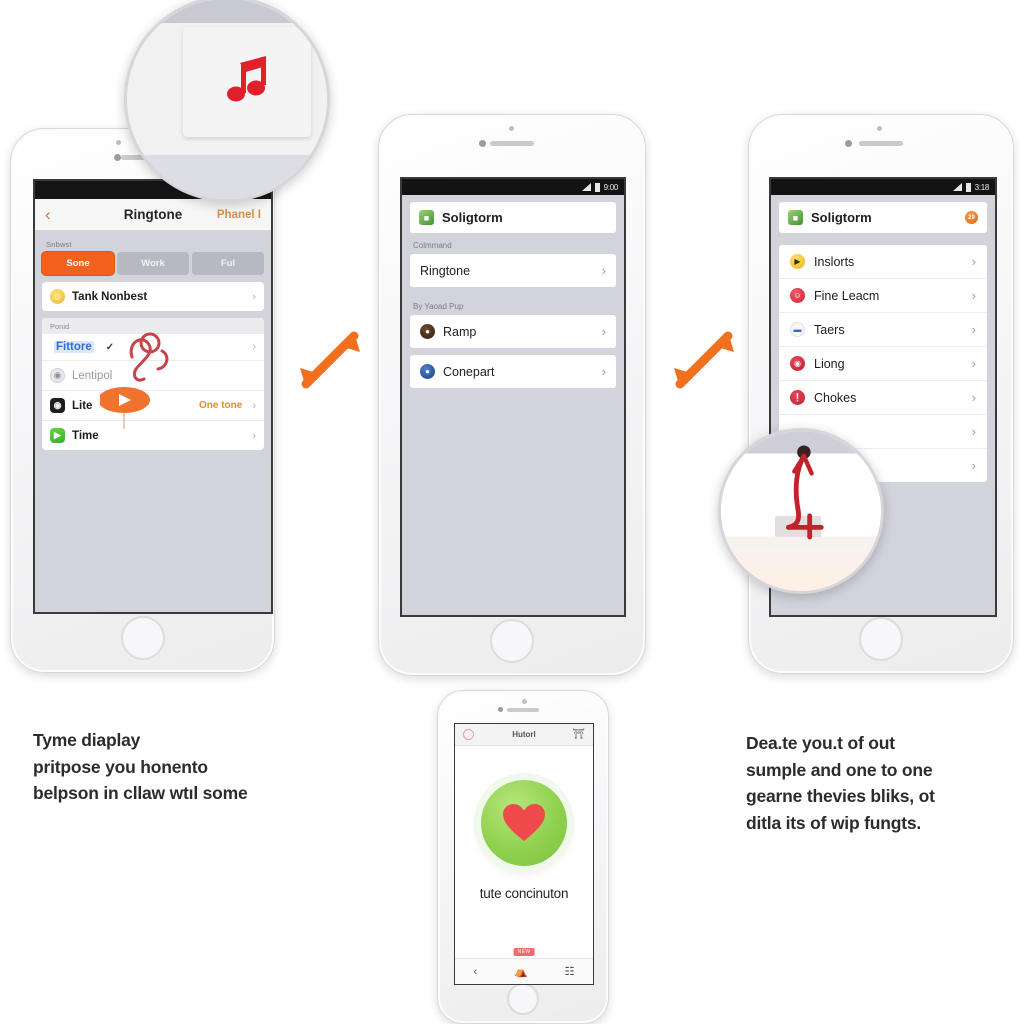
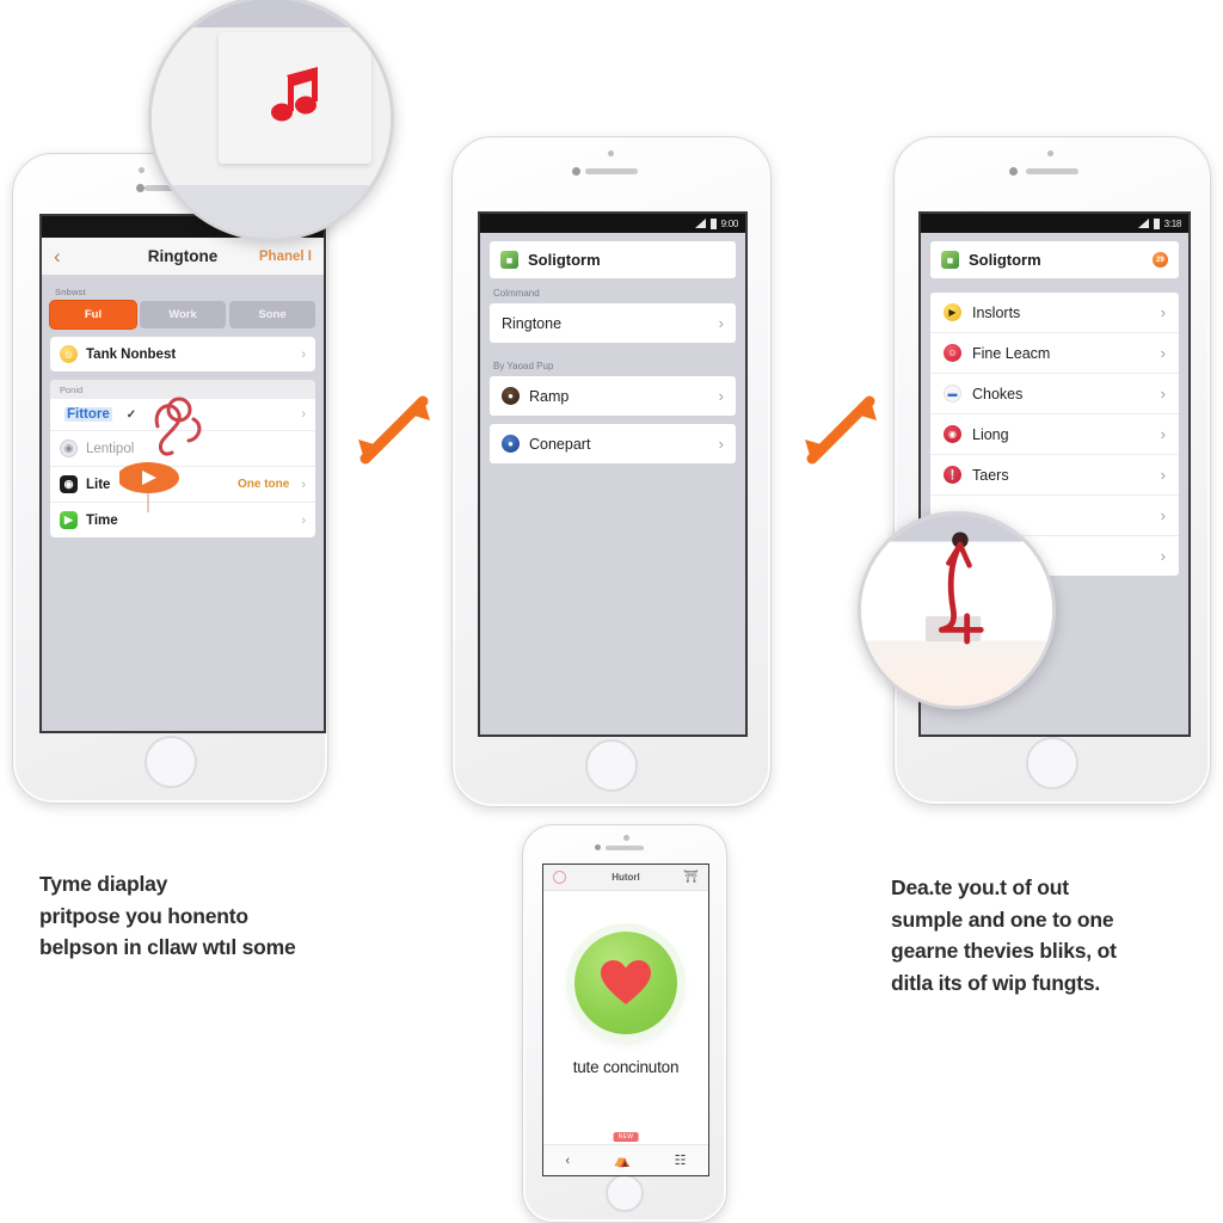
  ‹
  Ringtone
  Phanel I
  Snbwst
- Sone
+ Ful
  Work
- Ful
+ Sone
  ☺
  Tank Nonbest
  ›
  Ponid
  Fittore
  ✓
  ›
  ◉
  Lentipol
  ◉
  Lite
  One tone
  ›
  ▶
  Time
  ›
  9:00
  ■
  Soligtorm
  Colmmand
  Ringtone
  ›
  By Yaoad Pup
  ●
  Ramp
  ›
  ●
  Conepart
  ›
  3:18
  ■
  Soligtorm
  ▶
  Inslorts
  ›
  ☺
  Fine Leacm
  ›
  ▬
- Taers
+ Chokes
  ›
  ◉
  Liong
  ›
  ❕
- Chokes
+ Taers
  ›
  ›
  ›
  Hutorl
  ⛩
  tute concinuton
  ‹
  ⛺
  ☷
  Tyme diaplay
  pritpose you honento
  belpson in cllaw wtıl some
  Dea.te you.t of out
  sumple and one to one
  gearne thevies bliks, ot
  ditla its of wip fungts.
